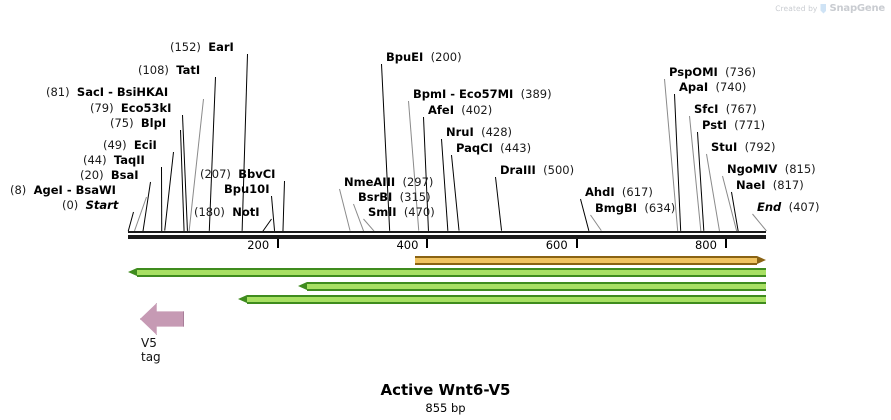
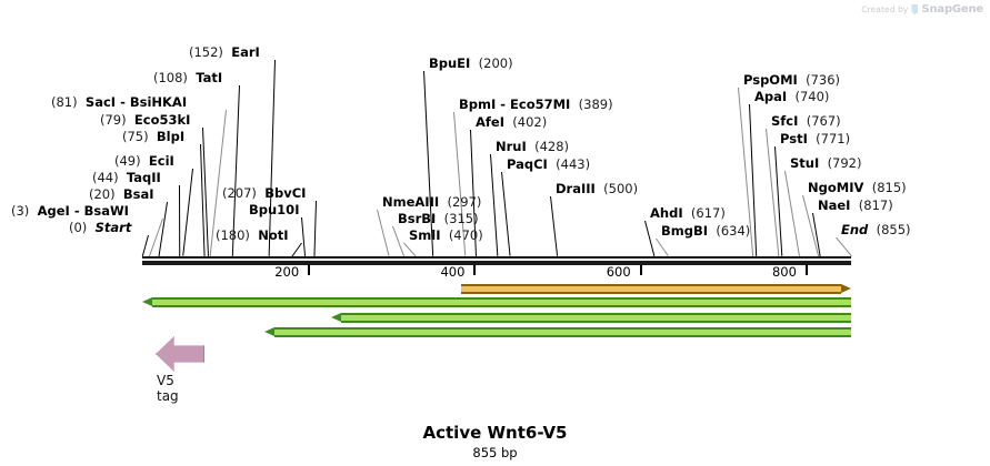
  Created by
  SnapGene
  (0) Start
- (8) AgeI - BsaWI
+ (3) AgeI - BsaWI
  (20) BsaI
  (44) TaqII
  (49) EciI
  (75) BlpI
  (79) Eco53kI
  (81) SacI - BsiHKAI
  (108) TatI
  (152) EarI
  (180) NotI
  Bpu10I
  (207) BbvCI
  SmlI (470)
  BsrBI (315)
  NmeAIII (297)
  BpuEI (200)
  BpmI - Eco57MI (389)
  AfeI (402)
  NruI (428)
  PaqCI (443)
  DraIII (500)
  AhdI (617)
  BmgBI (634)
  PspOMI (736)
  ApaI (740)
  SfcI (767)
  PstI (771)
  StuI (792)
  NgoMIV (815)
  NaeI (817)
- End (407)
+ End (855)
  200
  400
  600
  800
  V5 tag
  Active Wnt6-V5
  855 bp
